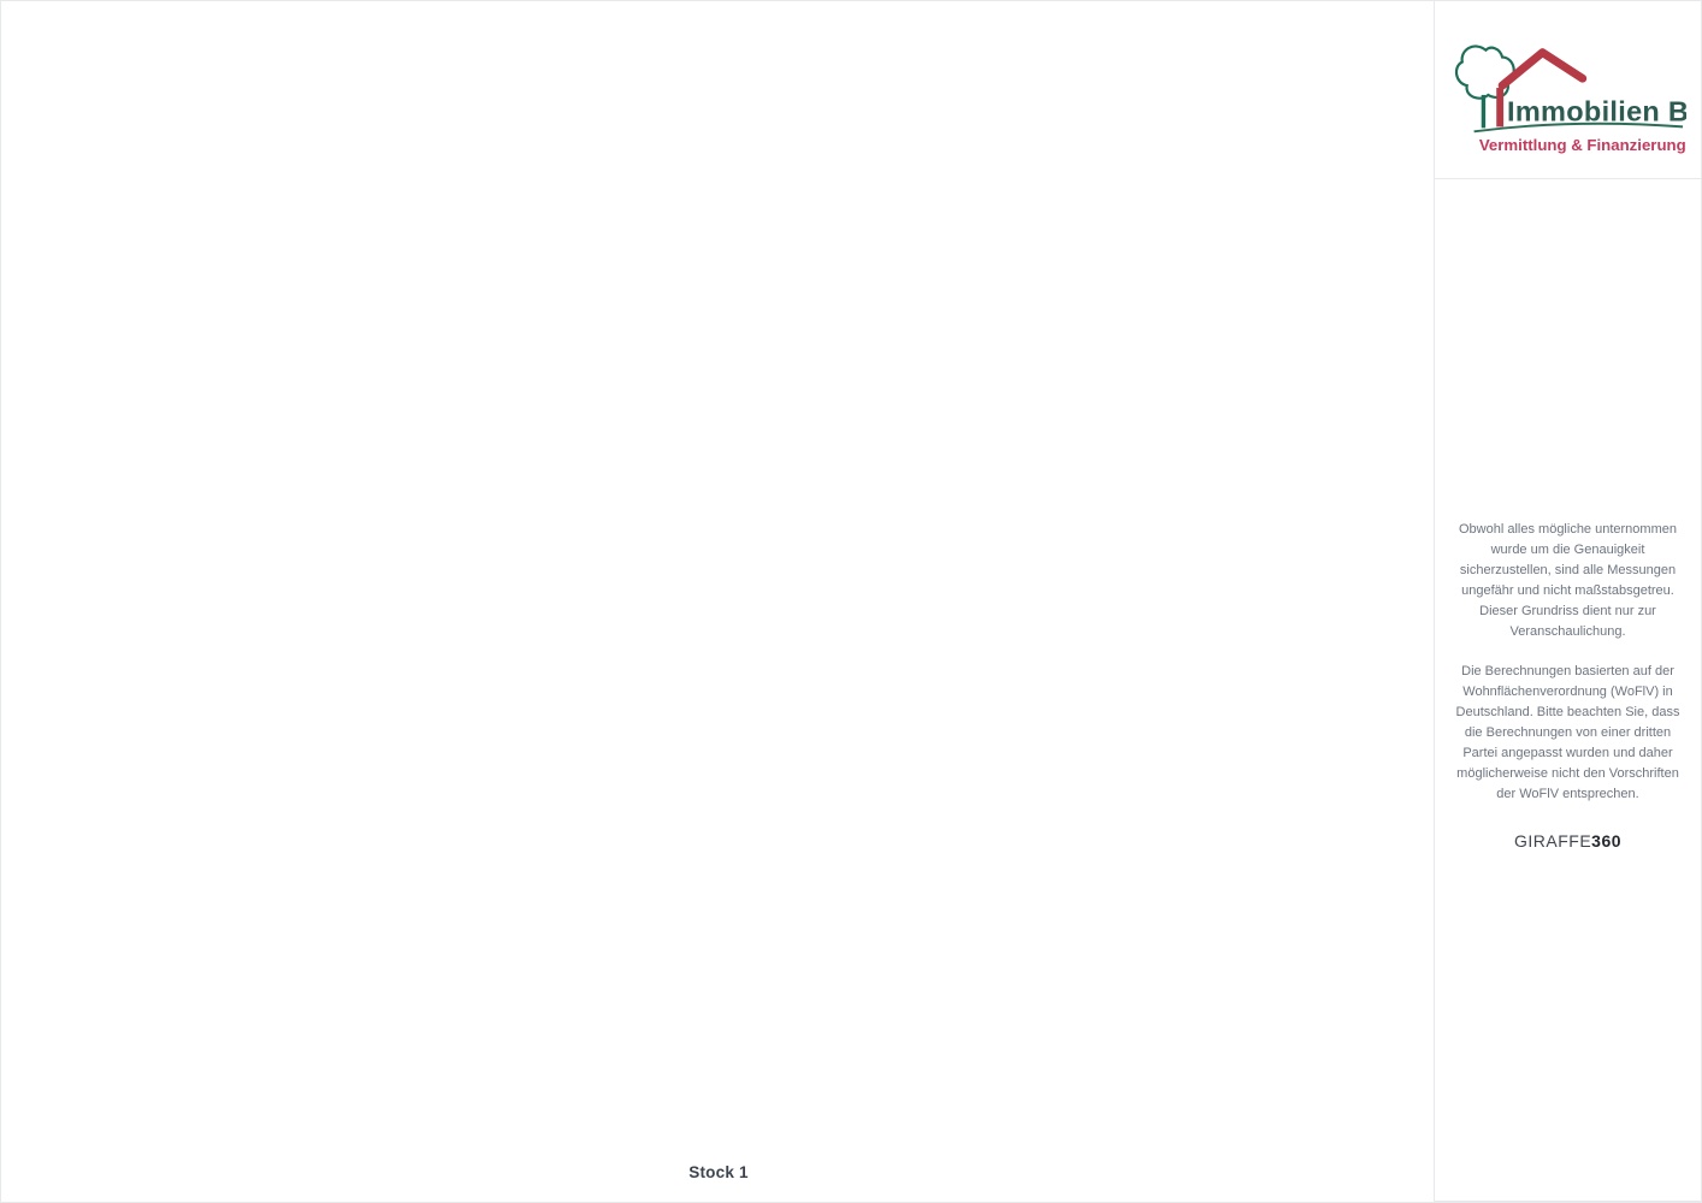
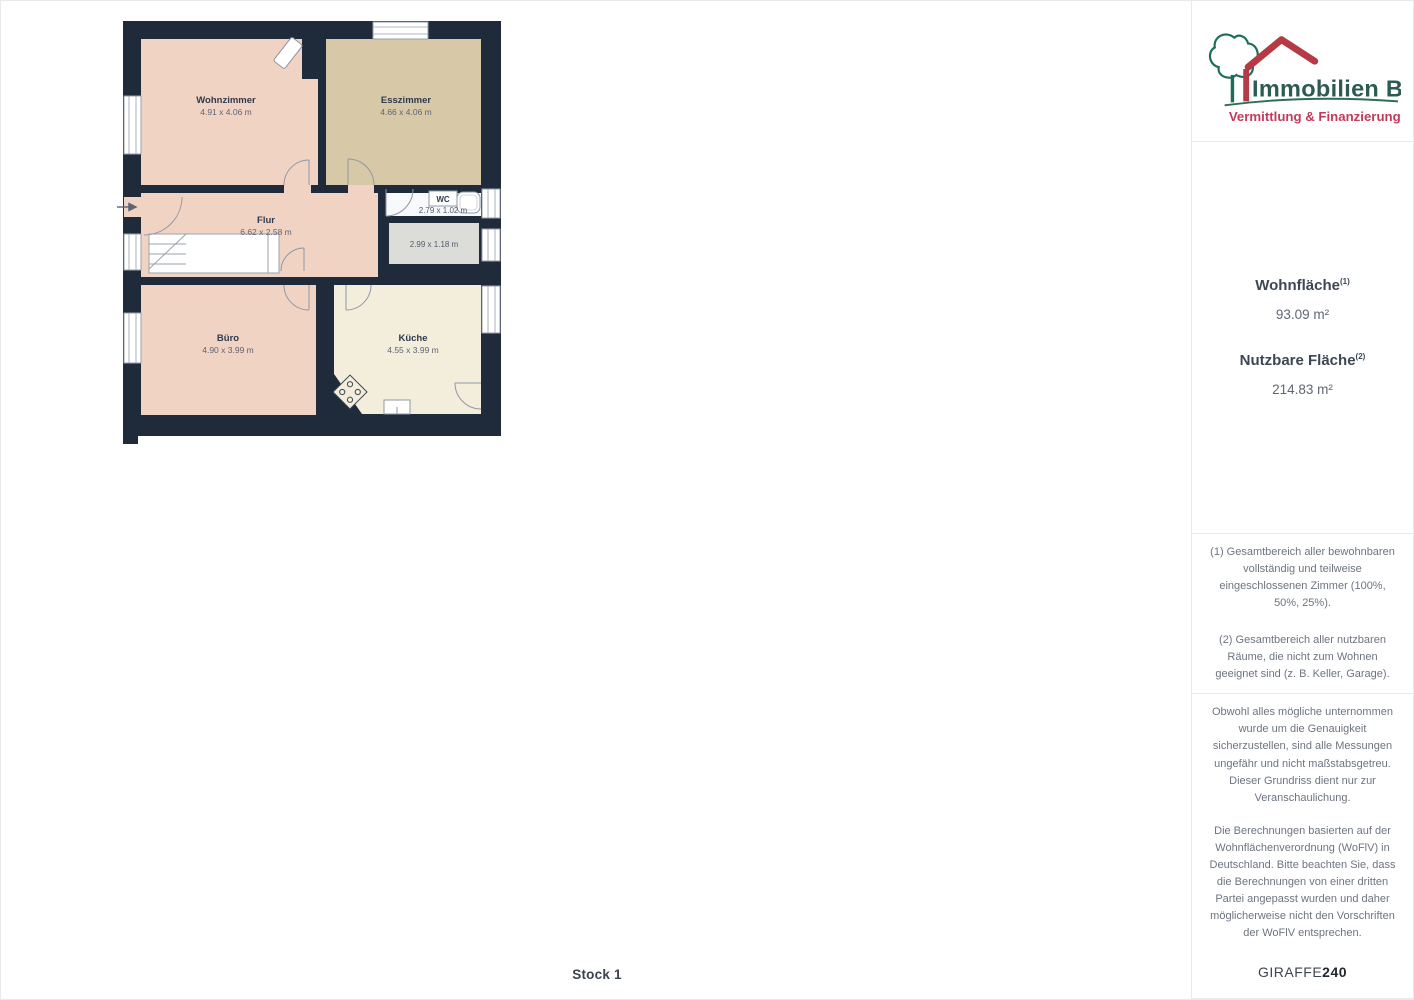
+ Wohnzimmer
+ 4.91 x 4.06 m
+ Esszimmer
+ 4.66 x 4.06 m
+ Flur
+ 6.62 x 2.58 m
+ WC
+ 2.79 x 1.02 m
+ 2.99 x 1.18 m
+ Büro
+ 4.90 x 3.99 m
+ Küche
+ 4.55 x 3.99 m
  Stock 1
  Immobilien B
  Vermittlung & Finanzierung
+ Wohnfläche(1)
+ 93.09 m²
+ Nutzbare Fläche(2)
+ 214.83 m²
+ (1) Gesamtbereich aller bewohnbaren vollständig und teilweise eingeschlossenen Zimmer (100%, 50%, 25%).
+ (2) Gesamtbereich aller nutzbaren Räume, die nicht zum Wohnen geeignet sind (z. B. Keller, Garage).
  Obwohl alles mögliche unternommen wurde um die Genauigkeit sicherzustellen, sind alle Messungen ungefähr und nicht maßstabsgetreu. Dieser Grundriss dient nur zur Veranschaulichung.
  Die Berechnungen basierten auf der Wohnflächenverordnung (WoFlV) in Deutschland. Bitte beachten Sie, dass die Berechnungen von einer dritten Partei angepasst wurden und daher möglicherweise nicht den Vorschriften der WoFlV entsprechen.
- GIRAFFE360
+ GIRAFFE240
